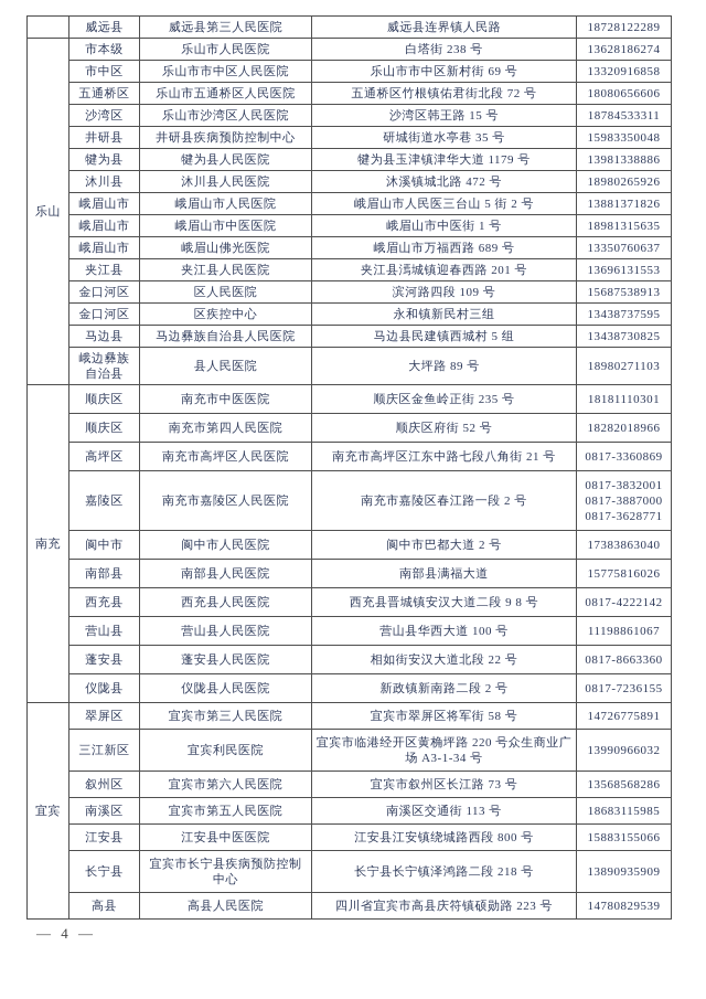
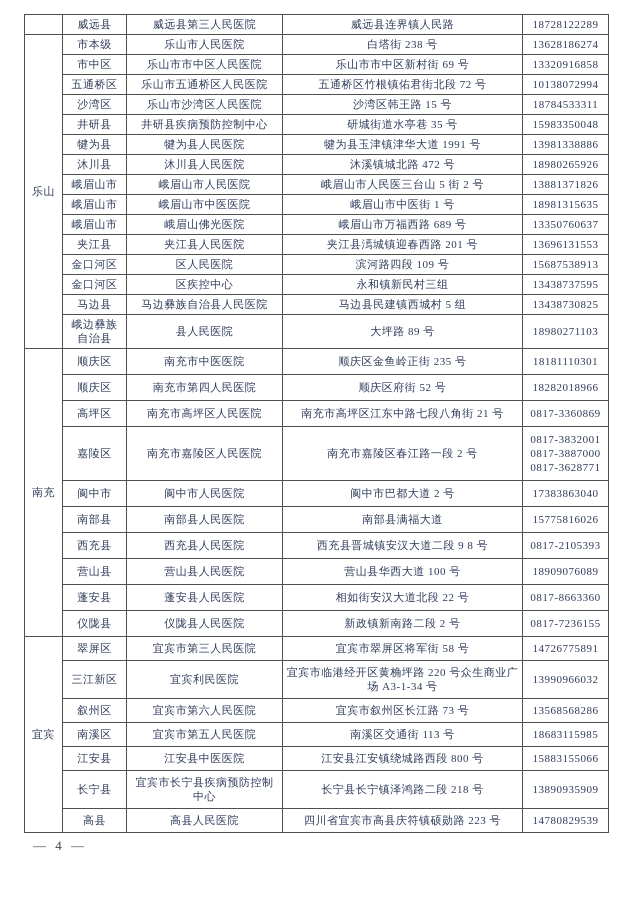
  	威远县	威远县第三人民医院	威远县连界镇人民路	18728122289
  乐山	市本级	乐山市人民医院	白塔街 238 号	13628186274
  市中区	乐山市市中区人民医院	乐山市市中区新村街 69 号	13320916858
- 五通桥区	乐山市五通桥区人民医院	五通桥区竹根镇佑君街北段 72 号	18080656606
+ 五通桥区	乐山市五通桥区人民医院	五通桥区竹根镇佑君街北段 72 号	10138072994
  沙湾区	乐山市沙湾区人民医院	沙湾区韩王路 15 号	18784533311
  井研县	井研县疾病预防控制中心	研城街道水亭巷 35 号	15983350048
- 犍为县	犍为县人民医院	犍为县玉津镇津华大道 1179 号	13981338886
+ 犍为县	犍为县人民医院	犍为县玉津镇津华大道 1991 号	13981338886
  沐川县	沐川县人民医院	沐溪镇城北路 472 号	18980265926
  峨眉山市	峨眉山市人民医院	峨眉山市人民医三台山 5 街 2 号	13881371826
  峨眉山市	峨眉山市中医医院	峨眉山市中医街 1 号	18981315635
  峨眉山市	峨眉山佛光医院	峨眉山市万福西路 689 号	13350760637
  夹江县	夹江县人民医院	夹江县漹城镇迎春西路 201 号	13696131553
  金口河区	区人民医院	滨河路四段 109 号	15687538913
  金口河区	区疾控中心	永和镇新民村三组	13438737595
  马边县	马边彝族自治县人民医院	马边县民建镇西城村 5 组	13438730825
  峨边彝族自治县	县人民医院	大坪路 89 号	18980271103
  南充	顺庆区	南充市中医医院	顺庆区金鱼岭正街 235 号	18181110301
  顺庆区	南充市第四人民医院	顺庆区府街 52 号	18282018966
  高坪区	南充市高坪区人民医院	南充市高坪区江东中路七段八角街 21 号	0817-3360869
  嘉陵区	南充市嘉陵区人民医院	南充市嘉陵区春江路一段 2 号	0817-38320010817-38870000817-3628771
  阆中市	阆中市人民医院	阆中市巴都大道 2 号	17383863040
  南部县	南部县人民医院	南部县满福大道	15775816026
- 西充县	西充县人民医院	西充县晋城镇安汉大道二段 9 8 号	0817-4222142
+ 西充县	西充县人民医院	西充县晋城镇安汉大道二段 9 8 号	0817-2105393
- 营山县	营山县人民医院	营山县华西大道 100 号	11198861067
+ 营山县	营山县人民医院	营山县华西大道 100 号	18909076089
  蓬安县	蓬安县人民医院	相如街安汉大道北段 22 号	0817-8663360
  仪陇县	仪陇县人民医院	新政镇新南路二段 2 号	0817-7236155
  宜宾	翠屏区	宜宾市第三人民医院	宜宾市翠屏区将军街 58 号	14726775891
  三江新区	宜宾利民医院	宜宾市临港经开区黄桷坪路 220 号众生商业广场 A3-1-34 号	13990966032
  叙州区	宜宾市第六人民医院	宜宾市叙州区长江路 73 号	13568568286
  南溪区	宜宾市第五人民医院	南溪区交通街 113 号	18683115985
  江安县	江安县中医医院	江安县江安镇绕城路西段 800 号	15883155066
  长宁县	宜宾市长宁县疾病预防控制中心	长宁县长宁镇泽鸿路二段 218 号	13890935909
  高县	高县人民医院	四川省宜宾市高县庆符镇硕勋路 223 号	14780829539
  — 4 —
